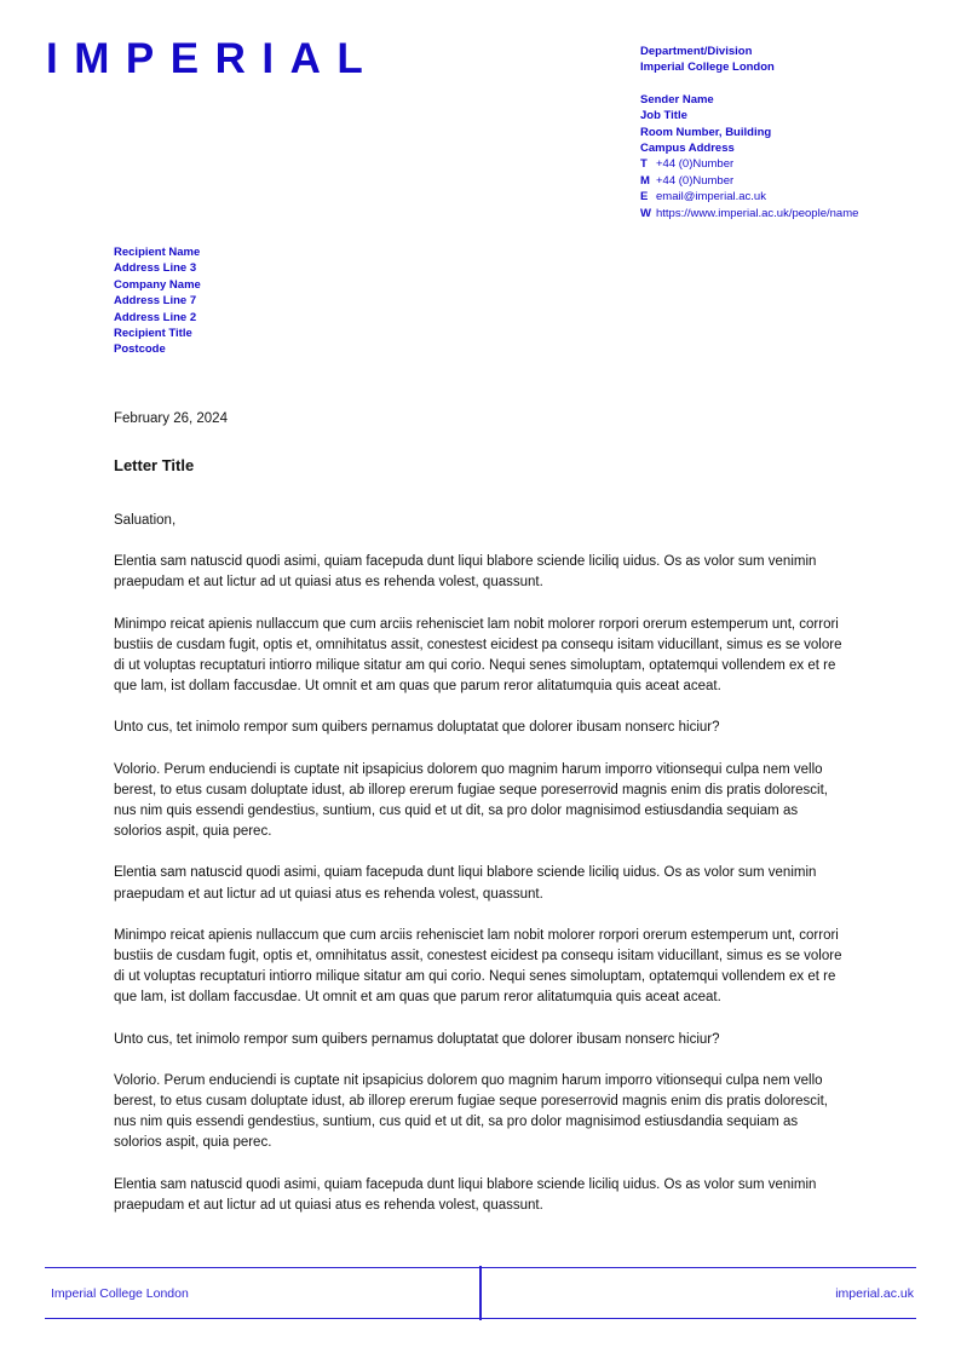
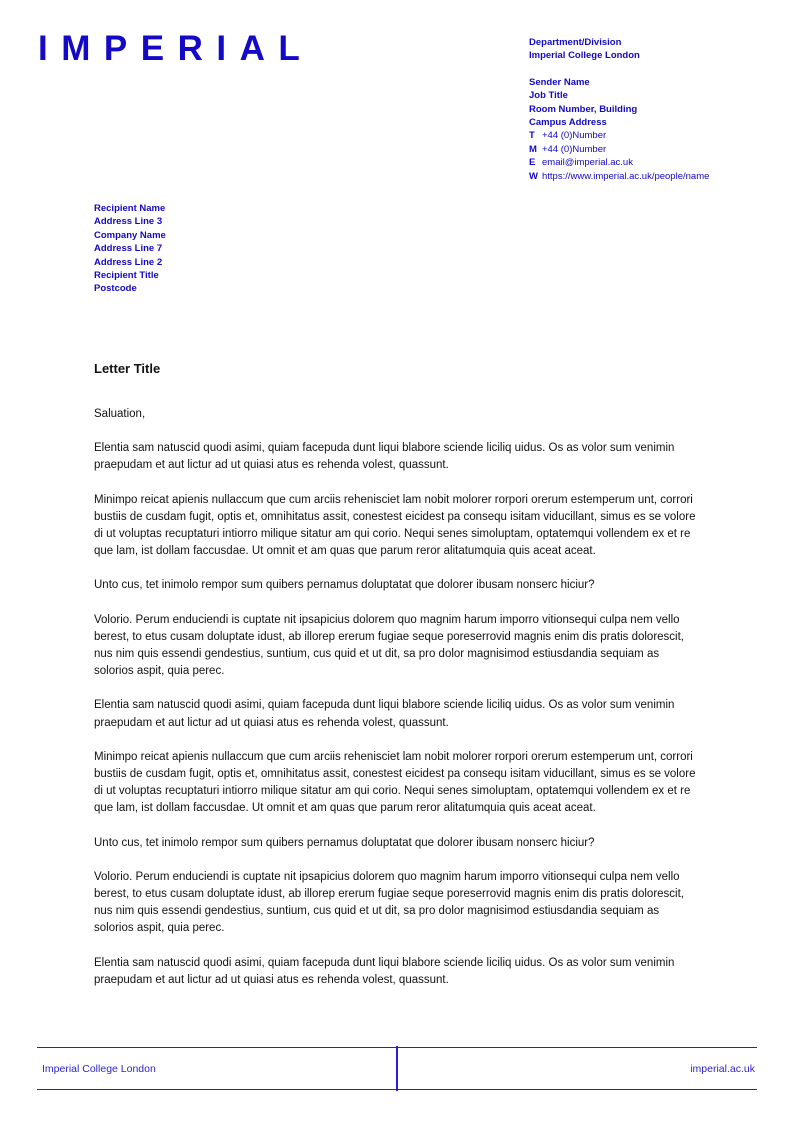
  IMPERIAL
  Department/Division
  Imperial College London
  Sender Name
  Job Title
  Room Number, Building
  Campus Address
  T
  +44 (0)Number
  M
  +44 (0)Number
  E
  email@imperial.ac.uk
  W
  https://www.imperial.ac.uk/people/name
  Recipient Name
  Address Line 3
  Company Name
  Address Line 7
  Address Line 2
  Recipient Title
  Postcode
- February 26, 2024
  Letter Title
  Saluation,
  Elentia sam natuscid quodi asimi, quiam facepuda dunt liqui blabore sciende liciliq uidus. Os as volor sum venimin praepudam et aut lictur ad ut quiasi atus es rehenda volest, quassunt.
  Minimpo reicat apienis nullaccum que cum arciis rehenisciet lam nobit molorer rorpori orerum estemperum unt, corrori bustiis de cusdam fugit, optis et, omnihitatus assit, conestest eicidest pa consequ isitam viducillant, simus es se volore di ut voluptas recuptaturi intiorro milique sitatur am qui corio. Nequi senes simoluptam, optatemqui vollendem ex et re que lam, ist dollam faccusdae. Ut omnit et am quas que parum reror alitatumquia quis aceat aceat.
  Unto cus, tet inimolo rempor sum quibers pernamus doluptatat que dolorer ibusam nonserc hiciur?
  Volorio. Perum enduciendi is cuptate nit ipsapicius dolorem quo magnim harum imporro vitionsequi culpa nem vello berest, to etus cusam doluptate idust, ab illorep ererum fugiae seque poreserrovid magnis enim dis pratis dolorescit, nus nim quis essendi gendestius, suntium, cus quid et ut dit, sa pro dolor magnisimod estiusdandia sequiam as solorios aspit, quia perec.
  Elentia sam natuscid quodi asimi, quiam facepuda dunt liqui blabore sciende liciliq uidus. Os as volor sum venimin praepudam et aut lictur ad ut quiasi atus es rehenda volest, quassunt.
  Minimpo reicat apienis nullaccum que cum arciis rehenisciet lam nobit molorer rorpori orerum estemperum unt, corrori bustiis de cusdam fugit, optis et, omnihitatus assit, conestest eicidest pa consequ isitam viducillant, simus es se volore di ut voluptas recuptaturi intiorro milique sitatur am qui corio. Nequi senes simoluptam, optatemqui vollendem ex et re que lam, ist dollam faccusdae. Ut omnit et am quas que parum reror alitatumquia quis aceat aceat.
  Unto cus, tet inimolo rempor sum quibers pernamus doluptatat que dolorer ibusam nonserc hiciur?
  Volorio. Perum enduciendi is cuptate nit ipsapicius dolorem quo magnim harum imporro vitionsequi culpa nem vello berest, to etus cusam doluptate idust, ab illorep ererum fugiae seque poreserrovid magnis enim dis pratis dolorescit, nus nim quis essendi gendestius, suntium, cus quid et ut dit, sa pro dolor magnisimod estiusdandia sequiam as solorios aspit, quia perec.
  Elentia sam natuscid quodi asimi, quiam facepuda dunt liqui blabore sciende liciliq uidus. Os as volor sum venimin praepudam et aut lictur ad ut quiasi atus es rehenda volest, quassunt.
  Imperial College London
  imperial.ac.uk
